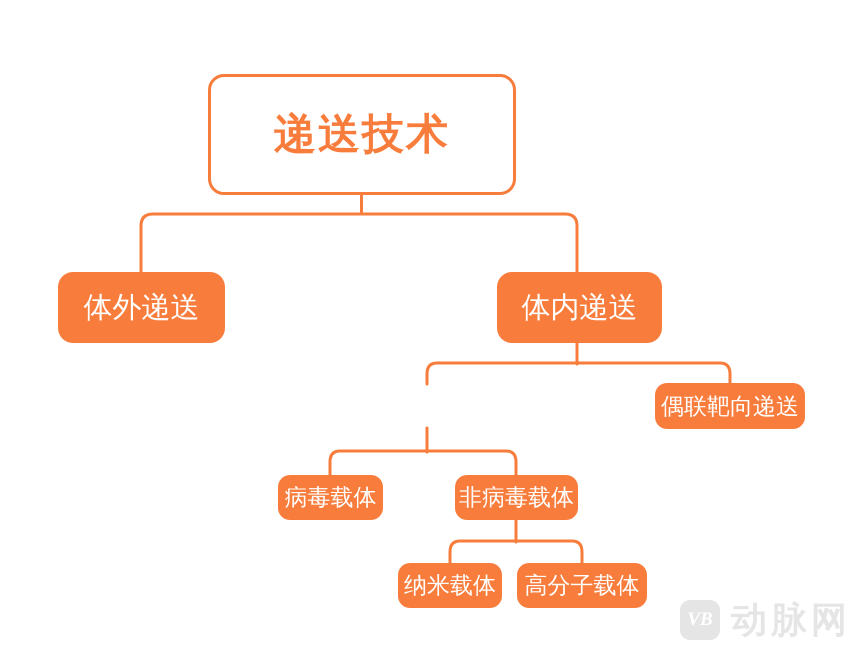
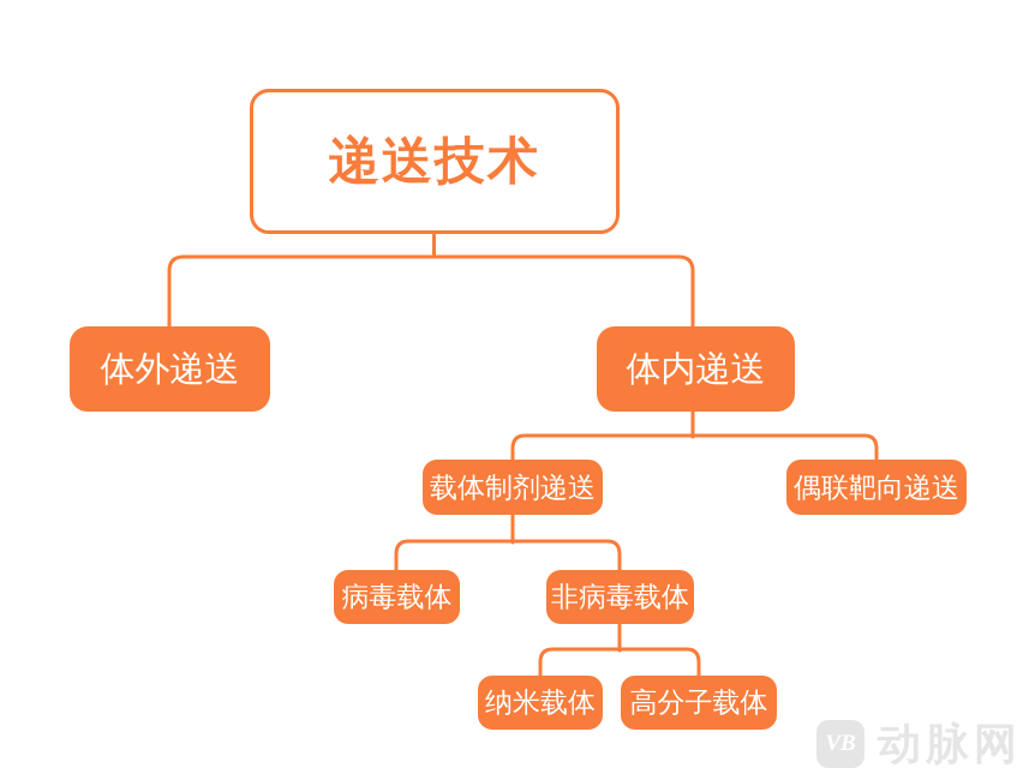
  递送技术
  体外递送
  体内递送
+ 载体制剂递送
  偶联靶向递送
  病毒载体
  非病毒载体
  纳米载体
  高分子载体
  VB
  动脉网
